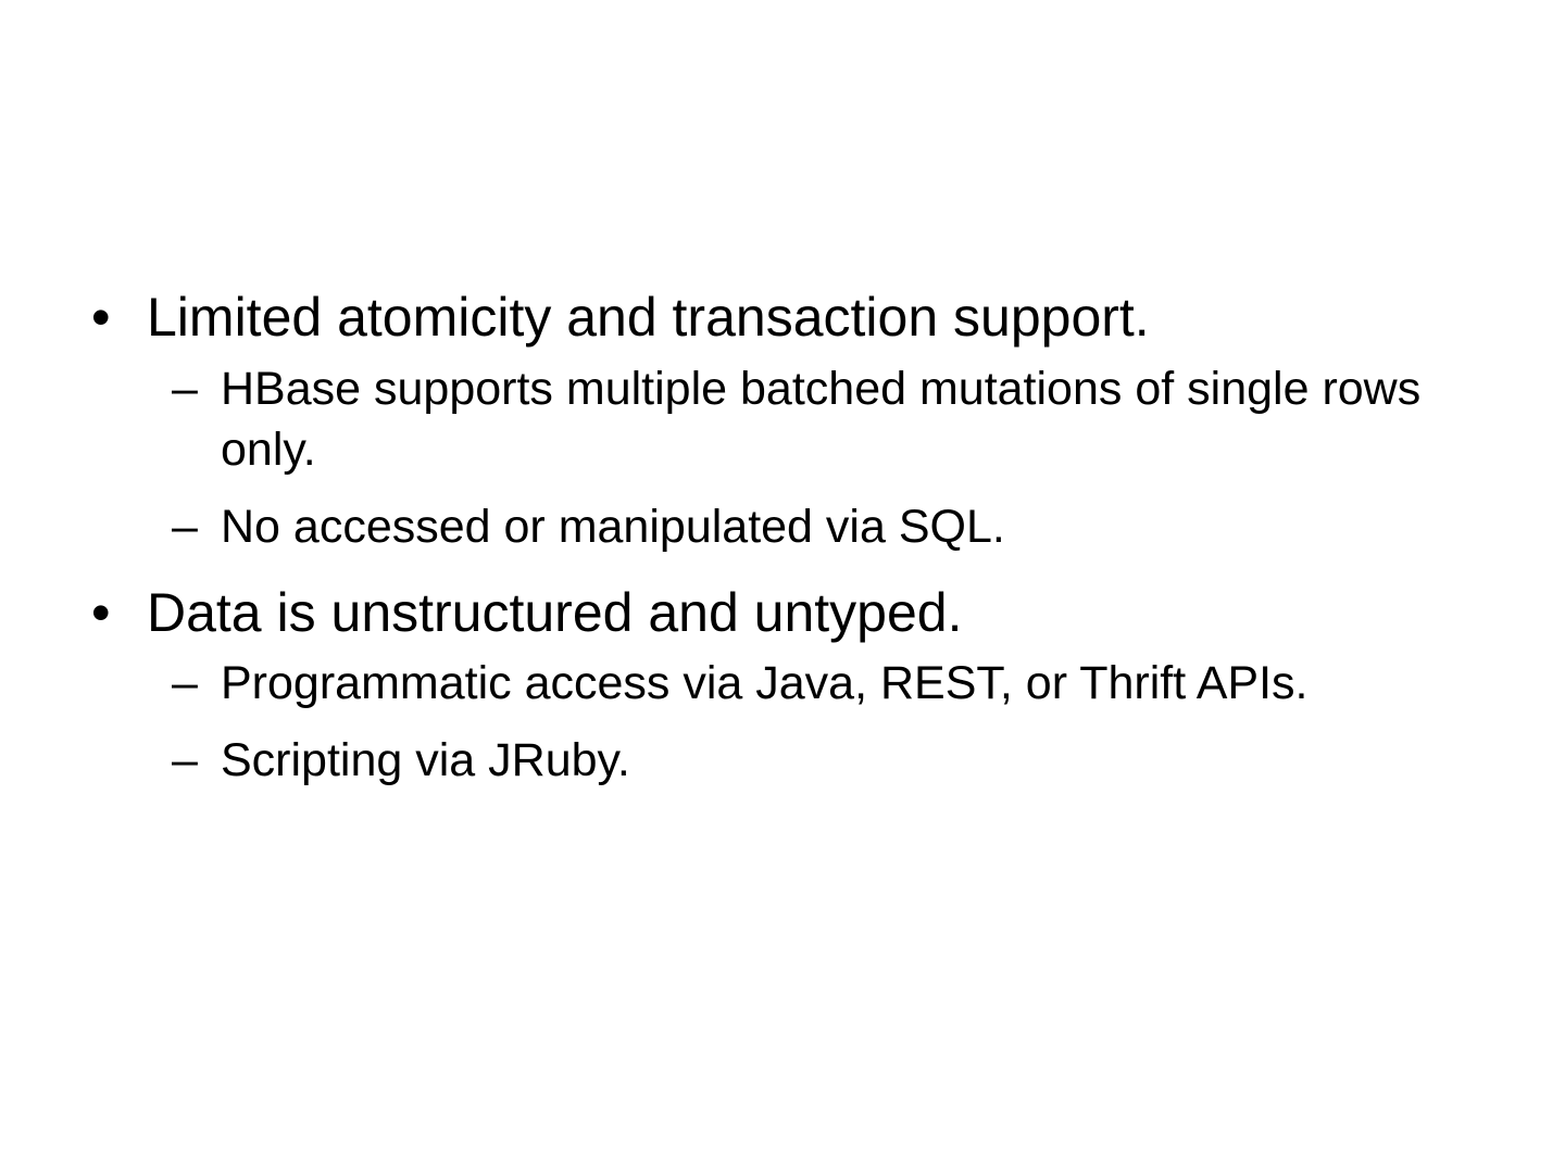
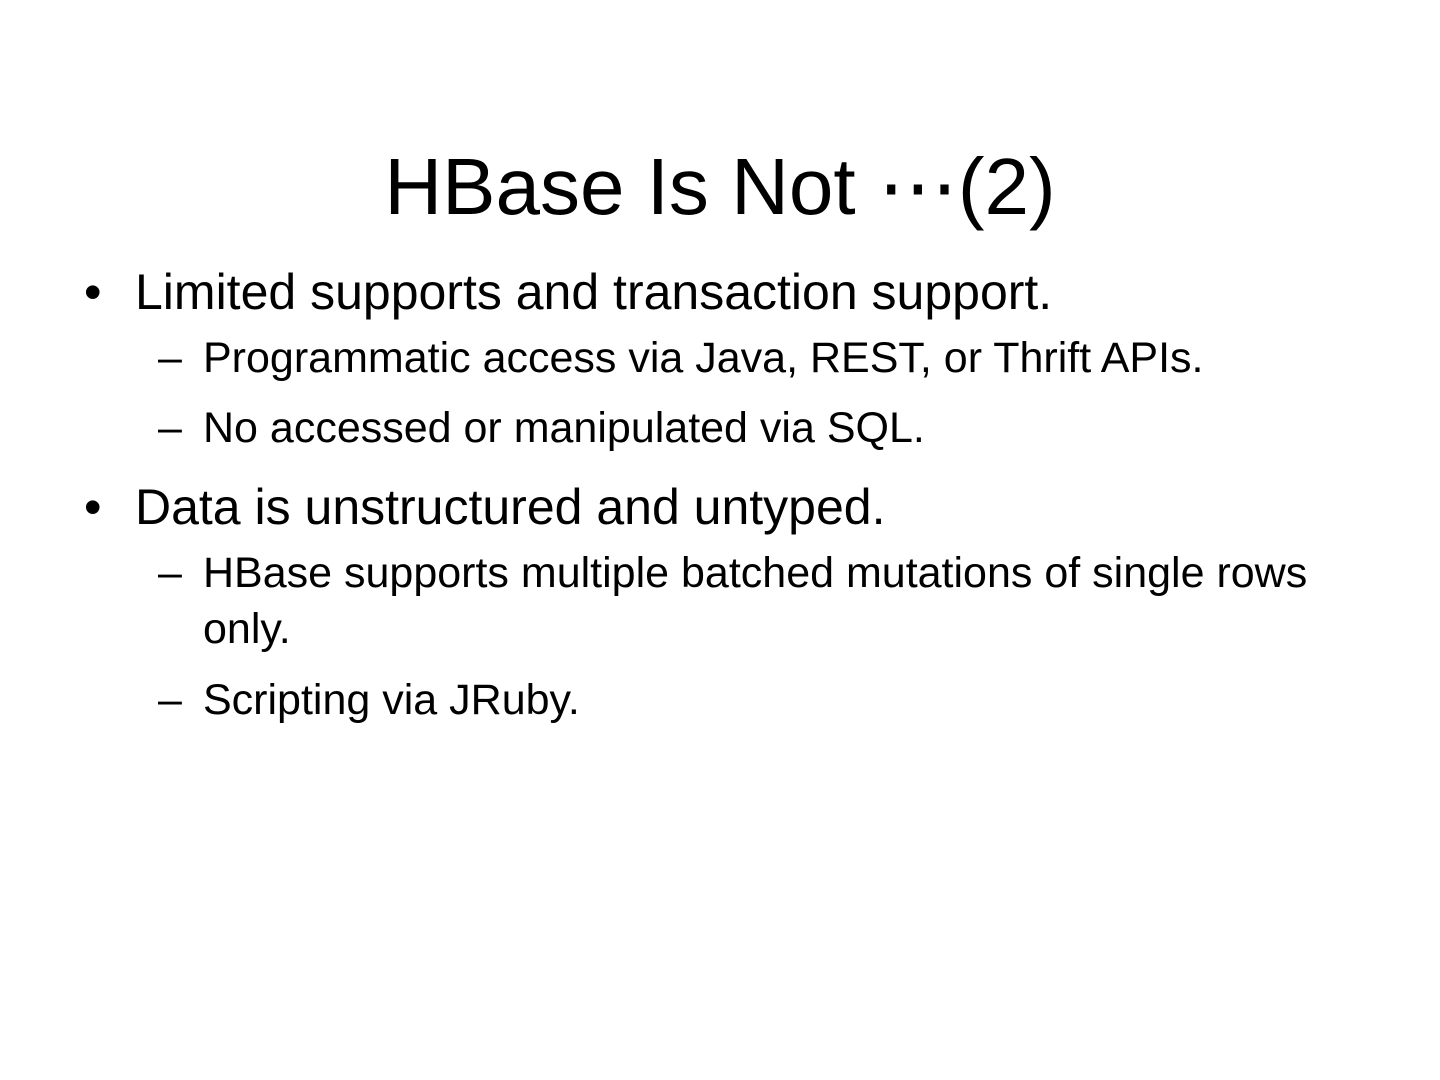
+ HBase Is Not ⋯(2)
  •
- Limited atomicity and transaction support.
+ Limited supports and transaction support.
  –
- HBase supports multiple batched mutations of single rows only.
+ Programmatic access via Java, REST, or Thrift APIs.
  –
  No accessed or manipulated via SQL.
  •
  Data is unstructured and untyped.
  –
- Programmatic access via Java, REST, or Thrift APIs.
+ HBase supports multiple batched mutations of single rows only.
  –
  Scripting via JRuby.
